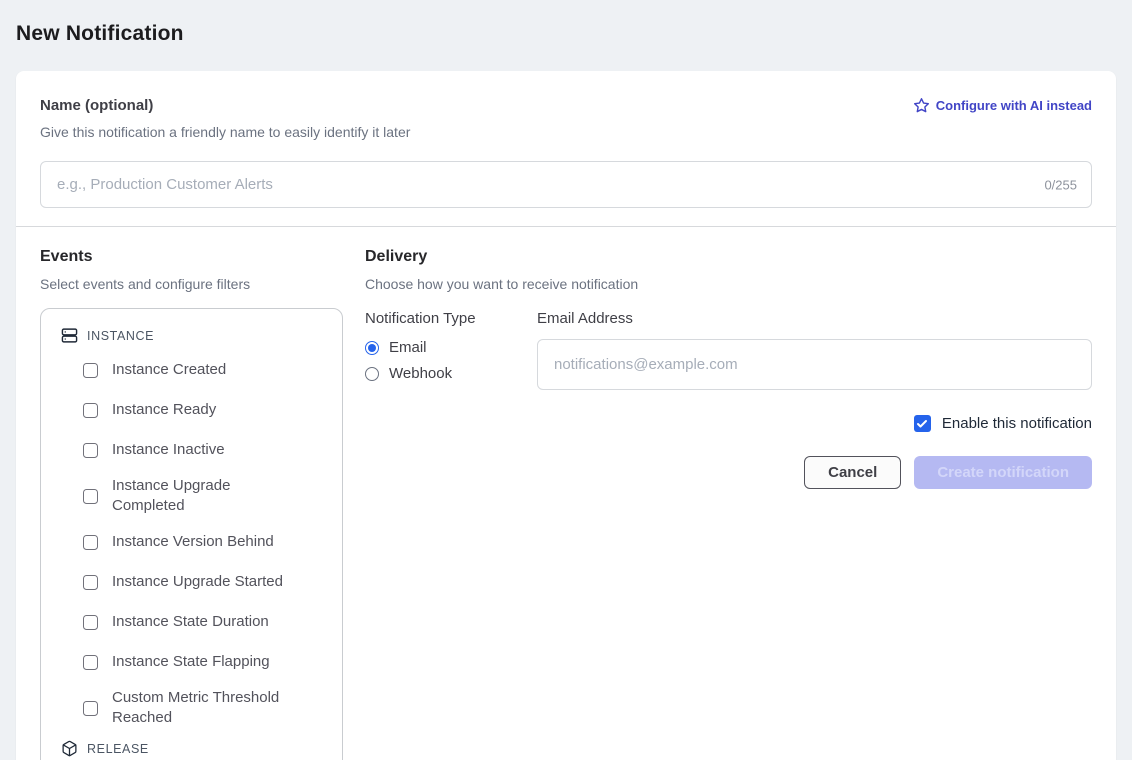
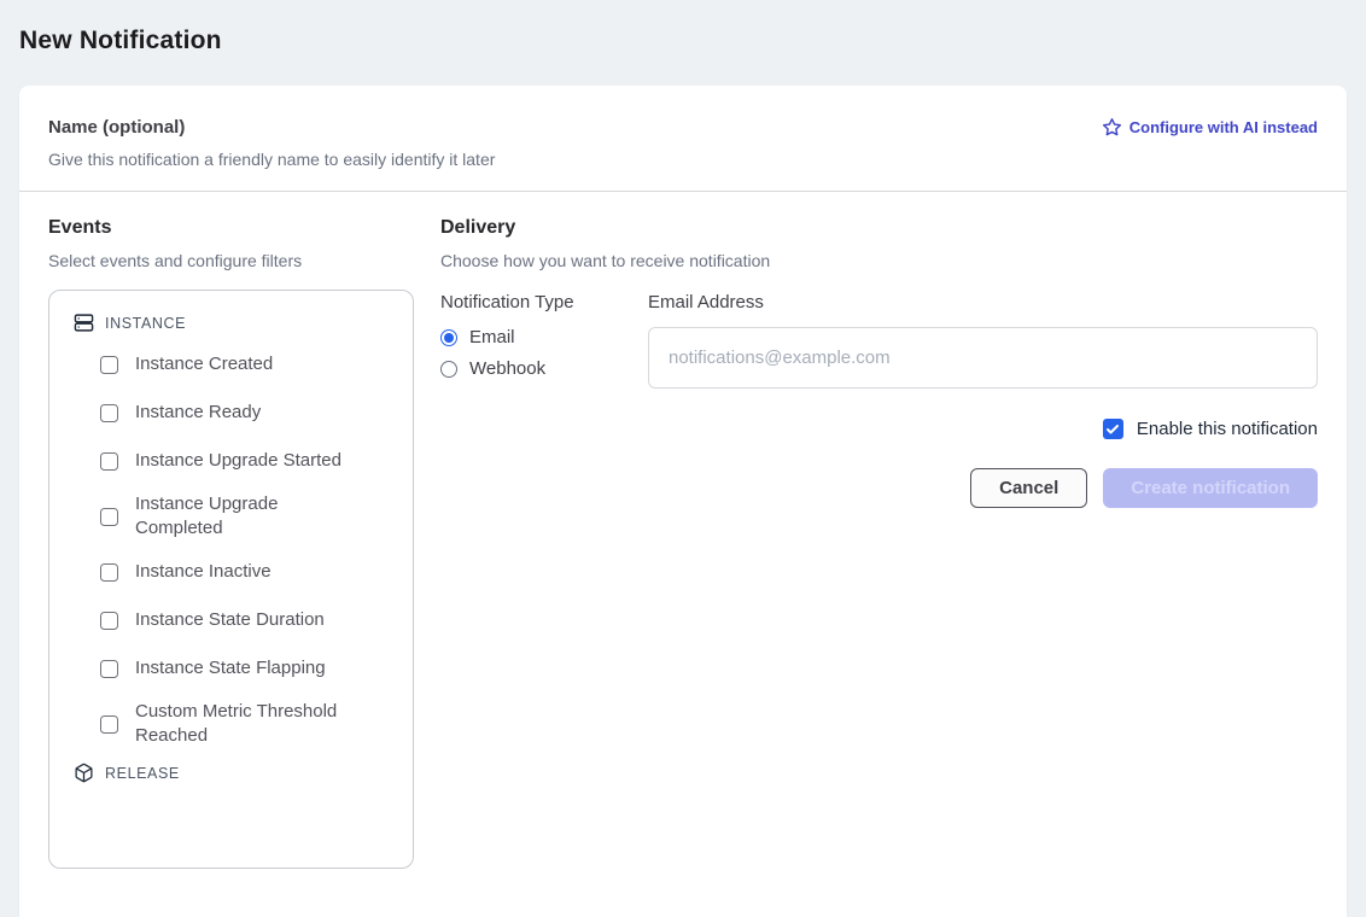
  New Notification
  Name (optional)
  Configure with AI instead
  Give this notification a friendly name to easily identify it later
- e.g., Production Customer Alerts
- 0/255
  Events
  Select events and configure filters
  INSTANCE
  Instance Created
  Instance Ready
- Instance Inactive
+ Instance Upgrade Started
  Instance Upgrade Completed
- Instance Version Behind
- Instance Upgrade Started
+ Instance Inactive
  Instance State Duration
  Instance State Flapping
  Custom Metric Threshold Reached
  RELEASE
  Delivery
  Choose how you want to receive notification
  Notification Type
  Email
  Webhook
  Email Address
  notifications@example.com
  Enable this notification
  Cancel
  Create notification
